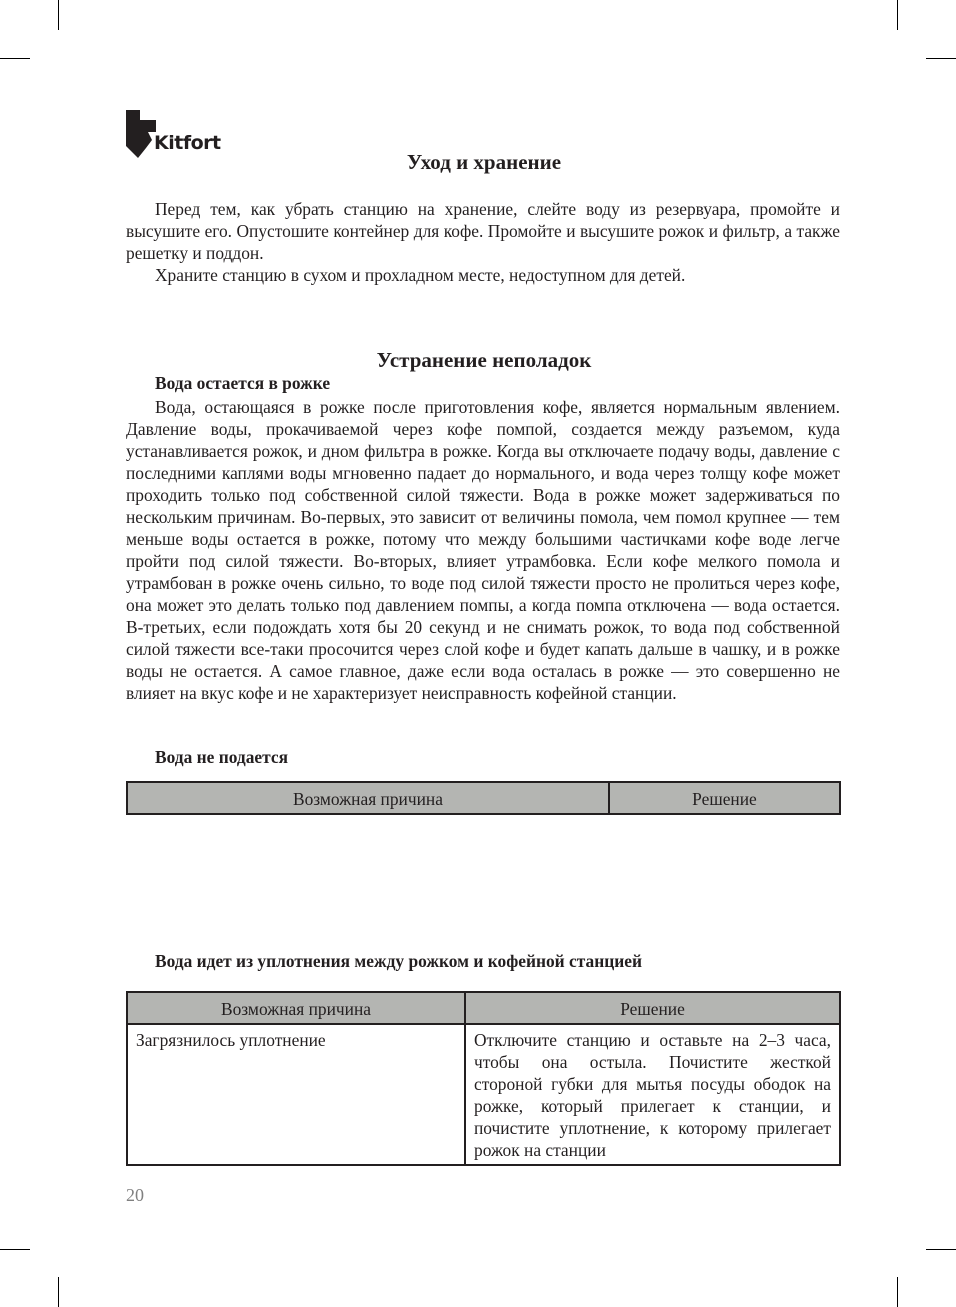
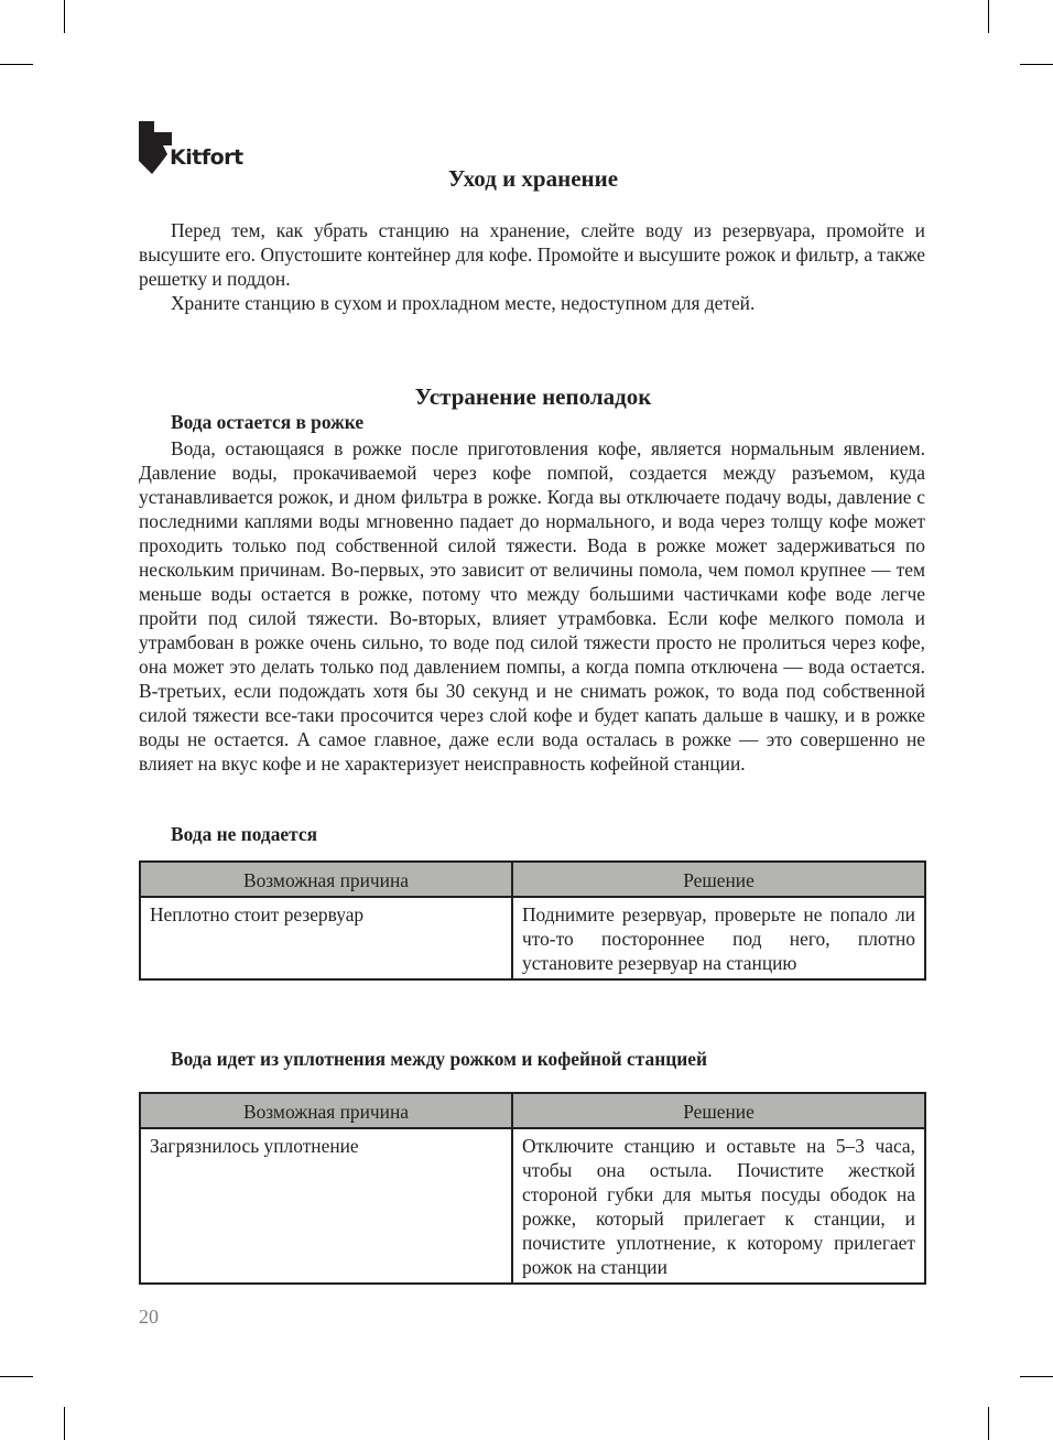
  Kitfort
  Уход и хранение
  Перед тем, как убрать станцию на хранение, слейте воду из резервуара, промойте и высушите его. Опустошите контейнер для кофе. Промойте и высушите рожок и фильтр, а также решетку и поддон.
  Храните станцию в сухом и прохладном месте, недоступном для детей.
  Устранение неполадок
  Вода остается в рожке
- Вода, остающаяся в рожке после приготовления кофе, является нормальным явлением. Давление воды, прокачиваемой через кофе помпой, создается между разъемом, куда устанавливается рожок, и дном фильтра в рожке. Когда вы отключаете подачу воды, давление с последними каплями воды мгновенно падает до нормального, и вода через толщу кофе может проходить только под собственной силой тяжести. Вода в рожке может задерживаться по нескольким причинам. Во-первых, это зависит от величины помола, чем помол крупнее — тем меньше воды остается в рожке, потому что между большими частичками кофе воде легче пройти под силой тяжести. Во-вторых, влияет утрамбовка. Если кофе мелкого помола и утрамбован в рожке очень сильно, то воде под силой тяжести просто не пролиться через кофе, она может это делать только под давлением помпы, а когда помпа отключена — вода остается. В-третьих, если подождать хотя бы 20 секунд и не снимать рожок, то вода под собственной силой тяжести все-таки просочится через слой кофе и будет капать дальше в чашку, и в рожке воды не остается. А самое главное, даже если вода осталась в рожке — это совершенно не влияет на вкус кофе и не характеризует неисправность кофейной станции.
+ Вода, остающаяся в рожке после приготовления кофе, является нормальным явлением. Давление воды, прокачиваемой через кофе помпой, создается между разъемом, куда устанавливается рожок, и дном фильтра в рожке. Когда вы отключаете подачу воды, давление с последними каплями воды мгновенно падает до нормального, и вода через толщу кофе может проходить только под собственной силой тяжести. Вода в рожке может задерживаться по нескольким причинам. Во-первых, это зависит от величины помола, чем помол крупнее — тем меньше воды остается в рожке, потому что между большими частичками кофе воде легче пройти под силой тяжести. Во-вторых, влияет утрамбовка. Если кофе мелкого помола и утрамбован в рожке очень сильно, то воде под силой тяжести просто не пролиться через кофе, она может это делать только под давлением помпы, а когда помпа отключена — вода остается. В-третьих, если подождать хотя бы 30 секунд и не снимать рожок, то вода под собственной силой тяжести все-таки просочится через слой кофе и будет капать дальше в чашку, и в рожке воды не остается. А самое главное, даже если вода осталась в рожке — это совершенно не влияет на вкус кофе и не характеризует неисправность кофейной станции.
  Вода не подается
  Возможная причина	Решение
+ Неплотно стоит резервуар	Поднимите резервуар, проверьте не попало ли что-то постороннее под него, плотно установите резервуар на станцию
  Вода идет из уплотнения между рожком и кофейной станцией
  Возможная причина	Решение
- Загрязнилось уплотнение	Отключите станцию и оставьте на 2–3 часа, чтобы она остыла. Почистите жесткой стороной губки для мытья посуды ободок на рожке, который прилегает к станции, и почистите уплотнение, к которому прилегает рожок на станции
+ Загрязнилось уплотнение	Отключите станцию и оставьте на 5–3 часа, чтобы она остыла. Почистите жесткой стороной губки для мытья посуды ободок на рожке, который прилегает к станции, и почистите уплотнение, к которому прилегает рожок на станции
  20
